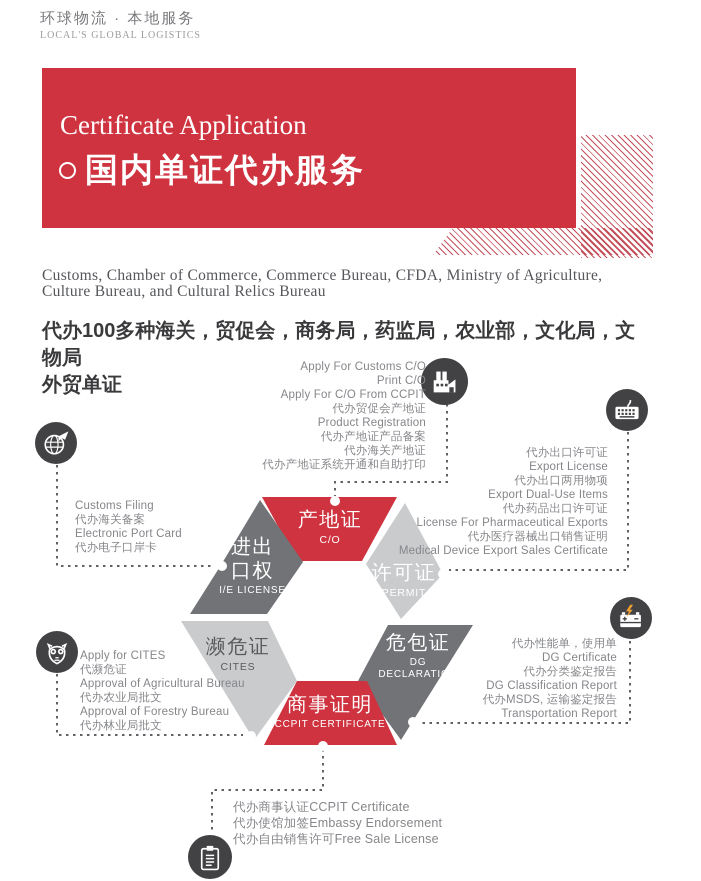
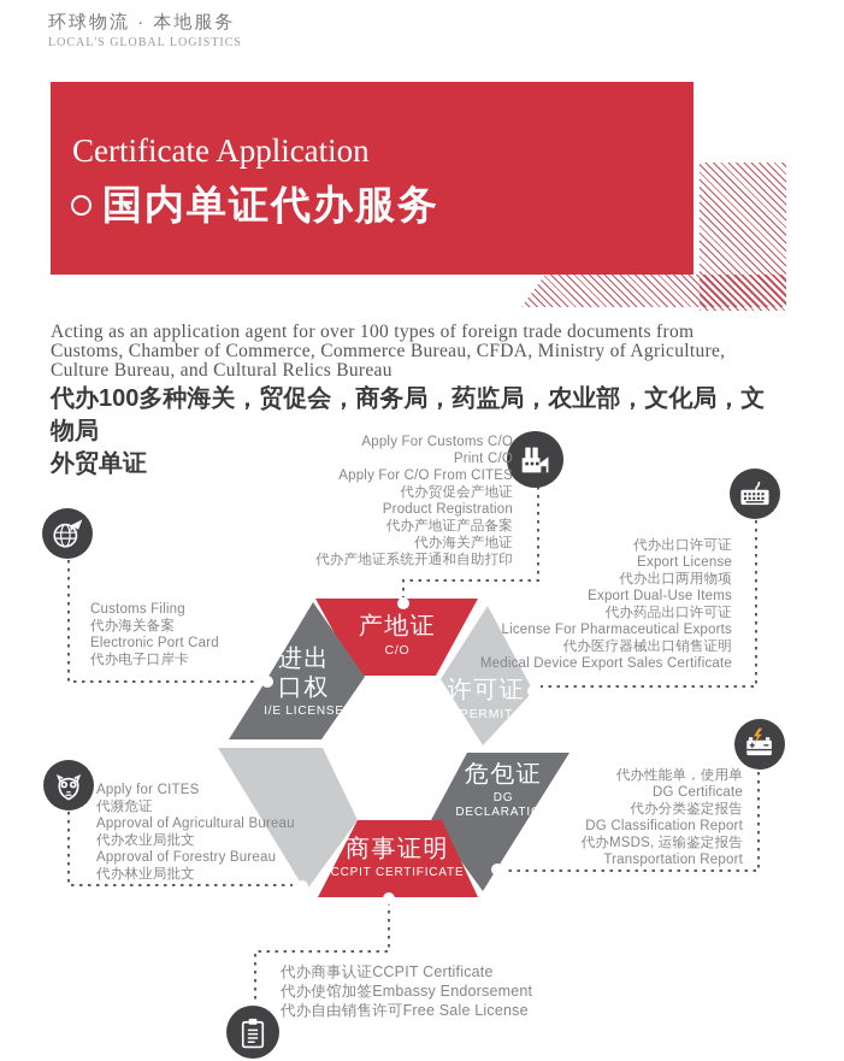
  环球物流 · 本地服务
  LOCAL'S GLOBAL LOGISTICS
  Certificate Application
  国内单证代办服务
+ Acting as an application agent for over 100 types of foreign trade documents from
  Customs, Chamber of Commerce, Commerce Bureau, CFDA, Ministry of Agriculture,
  Culture Bureau, and Cultural Relics Bureau
  代办100多种海关，贸促会，商务局，药监局，农业部，文化局，文物局
  外贸单证
  产地证
  C/O
  许可证
  PERMIT
  危包证
  DG
  DECLARATION
  商事证明
  CCPIT CERTIFICATE
- 濒危证
- CITES
  进出
  口权
  I/E LICENSE
  Apply For Customs C/O
  Print C/O
- Apply For C/O From CCPIT
+ Apply For C/O From CITES
  代办贸促会产地证
  Product Registration
  代办产地证产品备案
  代办海关产地证
  代办产地证系统开通和自助打印
  代办出口许可证
  Export License
  代办出口两用物项
  Export Dual-Use Items
  代办药品出口许可证
  License For Pharmaceutical Exports
  代办医疗器械出口销售证明
  Medical Device Export Sales Certificate
  Customs Filing
  代办海关备案
  Electronic Port Card
  代办电子口岸卡
  Apply for CITES
  代濒危证
  Approval of Agricultural Bureau
  代办农业局批文
  Approval of Forestry Bureau
  代办林业局批文
  代办性能单，使用单
  DG Certificate
  代办分类鉴定报告
  DG Classification Report
  代办MSDS, 运输鉴定报告
  Transportation Report
  代办商事认证CCPIT Certificate
  代办使馆加签Embassy Endorsement
  代办自由销售许可Free Sale License
